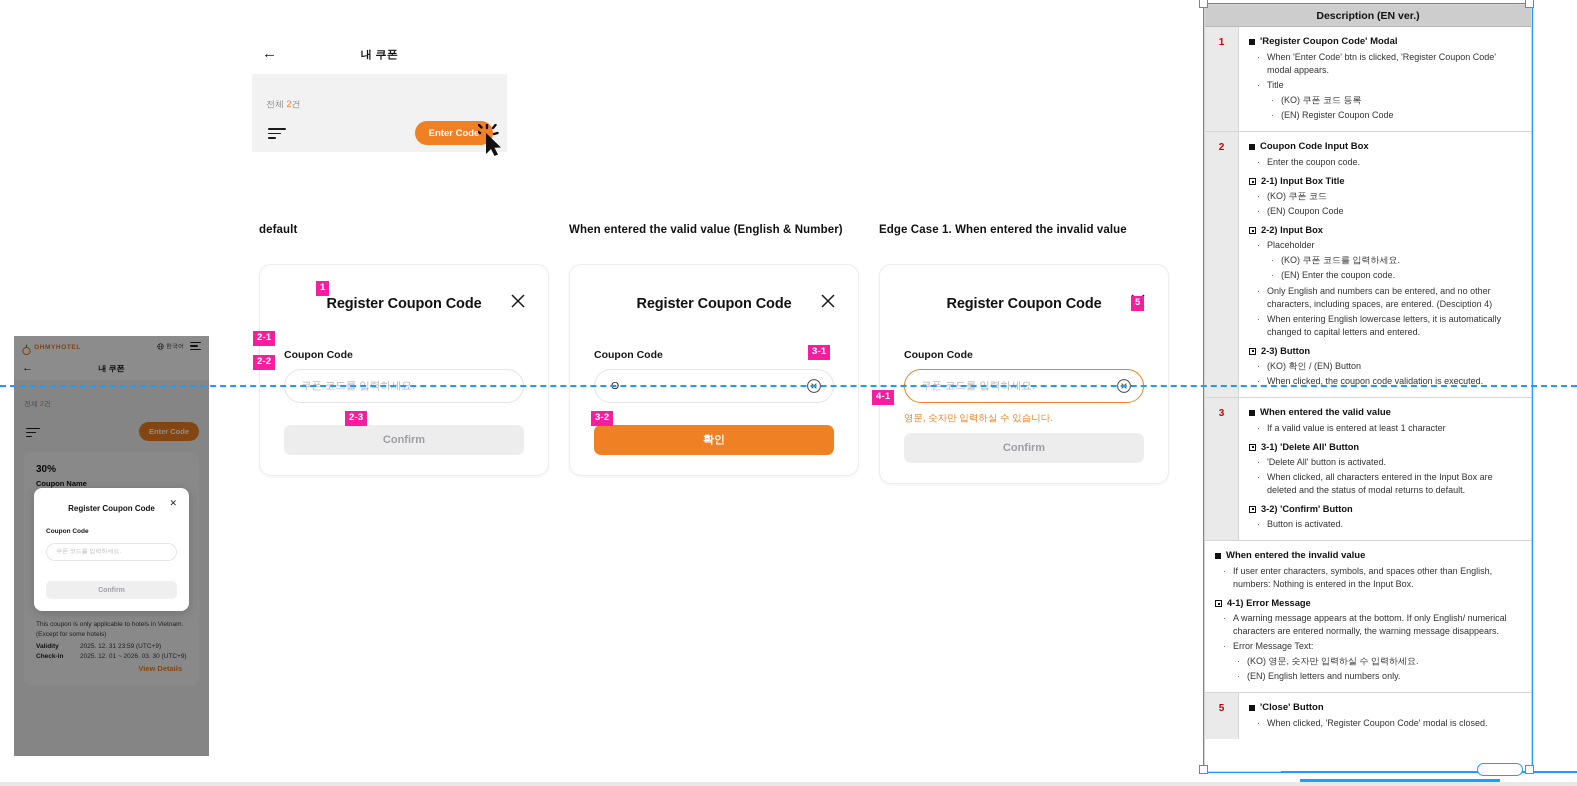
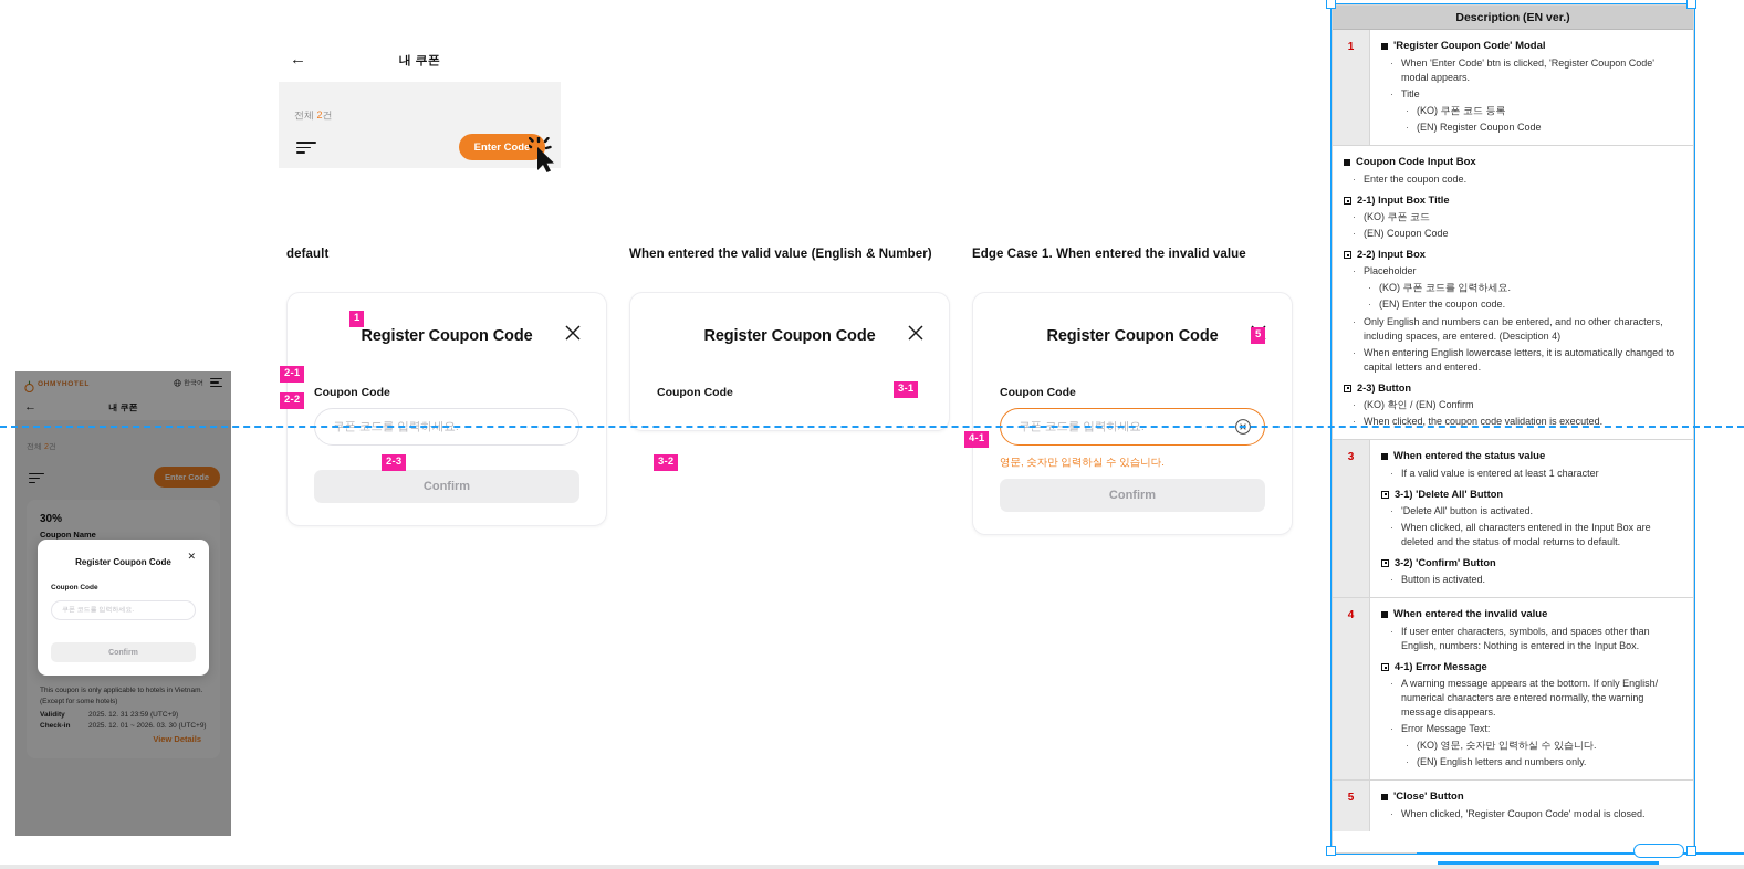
  ←
  내 쿠폰
  전체 2건
  Enter Code
  default
  Register Coupon Code
  Coupon Code
  쿠폰 코드를 입력하세요.
  Confirm
  1
  2-1
  2-2
  2-3
  When entered the valid value (English & Number)
  Register Coupon Code
  Coupon Code
- O
- 확인
  3-1
  3-2
  Edge Case 1. When entered the invalid value
  Register Coupon Code
  Coupon Code
  쿠폰 코드를 입력하세요.
  영문, 숫자만 입력하실 수 있습니다.
  Confirm
  5
  4-1
  ←
  내 쿠폰
  Enter Code
  30%
  Coupon Name
  View Details
  Register Coupon Code
  ✕
  Description (EN ver.)
  1
  'Register Coupon Code' Modal
  ·
  When 'Enter Code' btn is clicked, 'Register Coupon Code' modal appears.
  ·
  Title
  ·
  (KO) 쿠폰 코드 등록
  ·
  (EN) Register Coupon Code
- 2
  Coupon Code Input Box
  ·
  Enter the coupon code.
  2-1) Input Box Title
  ·
  (KO) 쿠폰 코드
  ·
  (EN) Coupon Code
  2-2) Input Box
  ·
  Placeholder
  ·
  (KO) 쿠폰 코드를 입력하세요.
  ·
  (EN) Enter the coupon code.
  ·
  Only English and numbers can be entered, and no other characters, including spaces, are entered. (Desciption 4)
  ·
  When entering English lowercase letters, it is automatically changed to capital letters and entered.
  2-3) Button
  ·
- (KO) 확인 / (EN) Button
+ (KO) 확인 / (EN) Confirm
  ·
  When clicked, the coupon code validation is executed.
  3
- When entered the valid value
+ When entered the status value
  ·
  If a valid value is entered at least 1 character
  3-1) 'Delete All' Button
  ·
  'Delete All' button is activated.
  ·
  When clicked, all characters entered in the Input Box are deleted and the status of modal returns to default.
  3-2) 'Confirm' Button
  ·
  Button is activated.
+ 4
  When entered the invalid value
  ·
  If user enter characters, symbols, and spaces other than English, numbers: Nothing is entered in the Input Box.
  4-1) Error Message
  ·
  A warning message appears at the bottom. If only English/ numerical characters are entered normally, the warning message disappears.
  ·
  Error Message Text:
  ·
- (KO) 영문, 숫자만 입력하실 수 입력하세요.
+ (KO) 영문, 숫자만 입력하실 수 있습니다.
  ·
  (EN) English letters and numbers only.
  5
  'Close' Button
  ·
  When clicked, 'Register Coupon Code' modal is closed.
